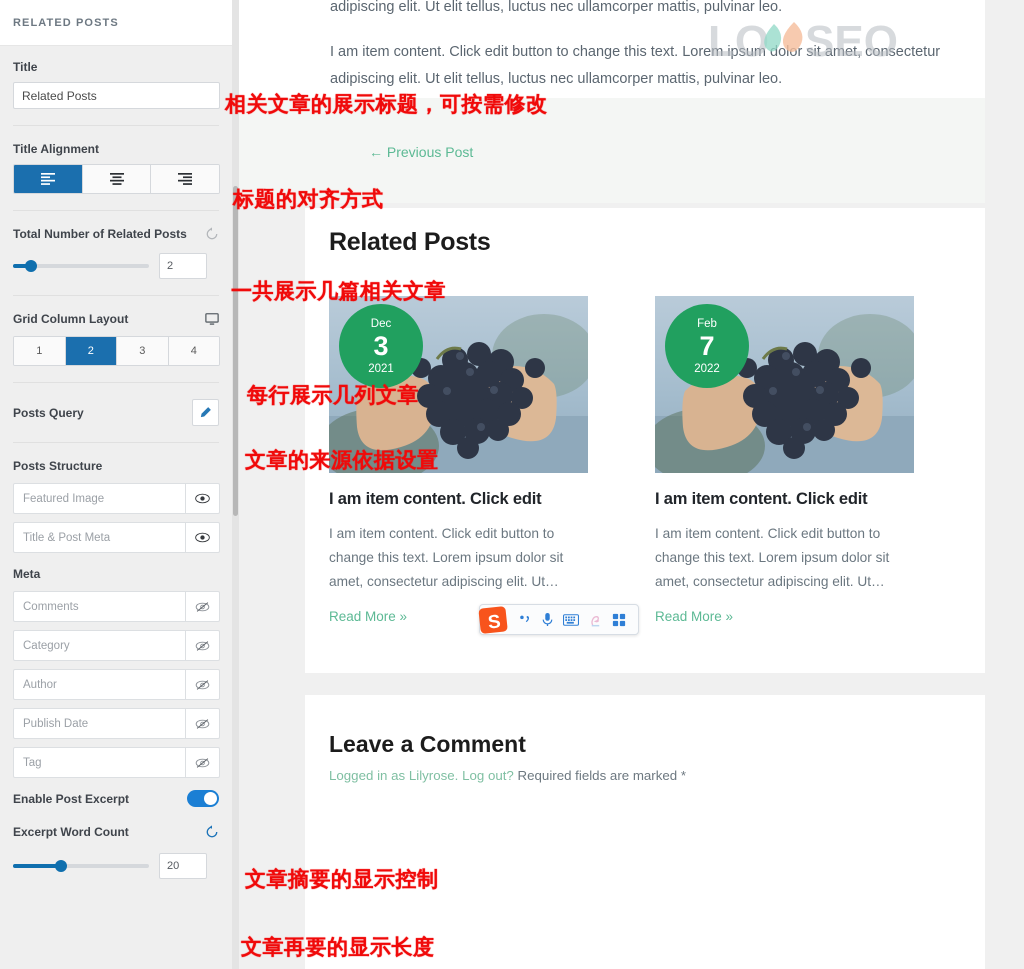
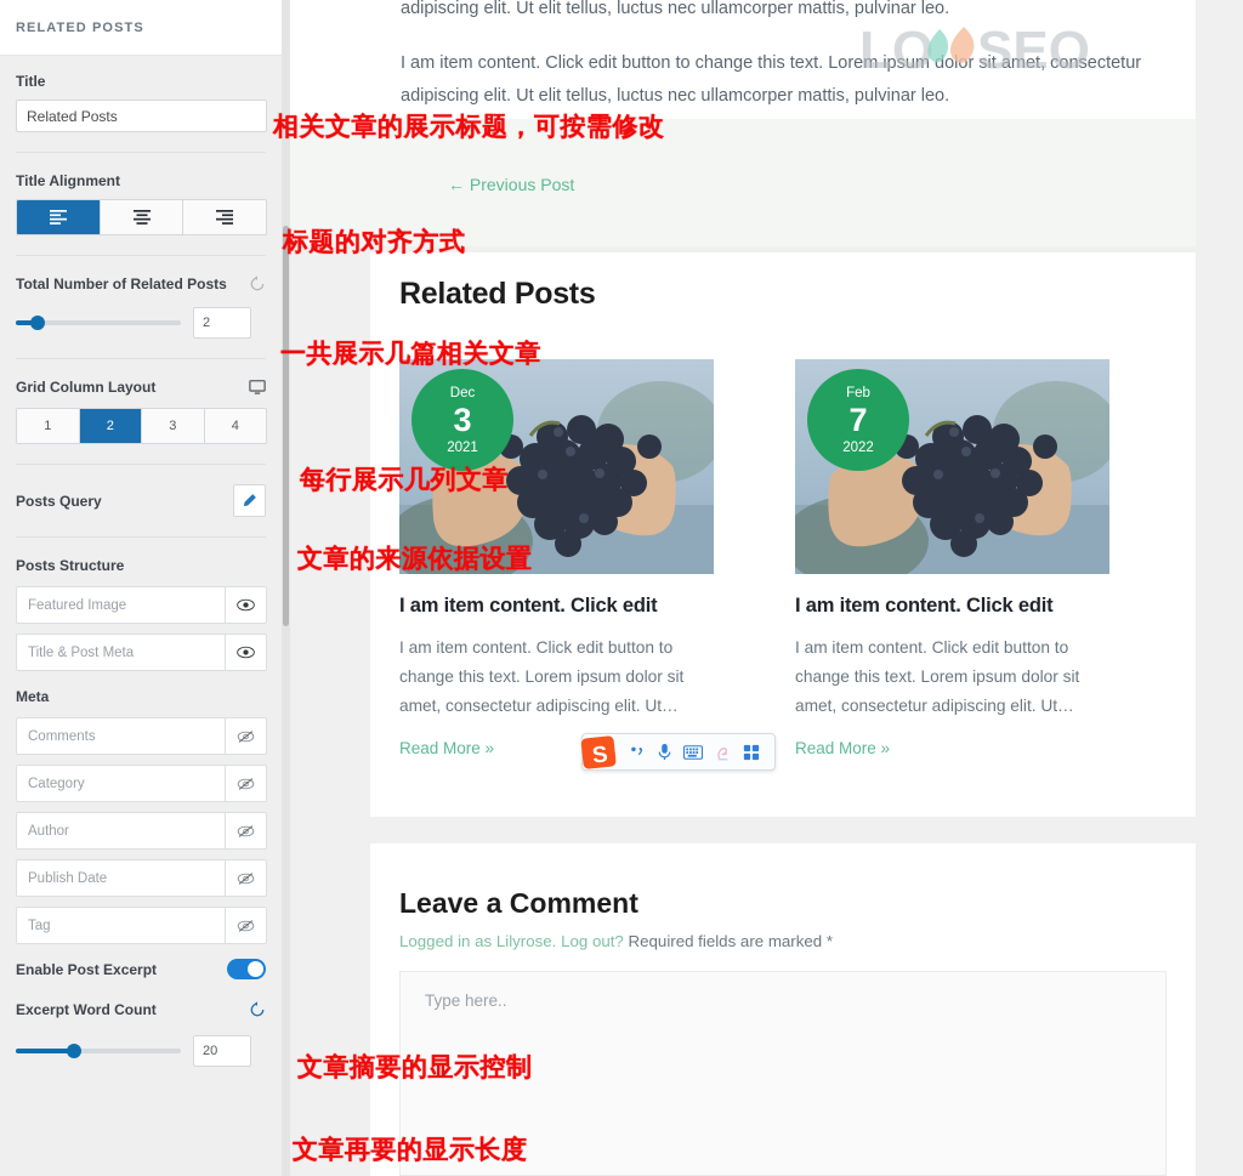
  RELATED POSTS
  Title
  Related Posts
  Title Alignment
  Total Number of Related Posts
  2
  Grid Column Layout
  1
  2
  3
  4
  Posts Query
  Posts Structure
  Featured Image
  Title & Post Meta
  Meta
  Comments
  Category
  Author
  Publish Date
  Tag
  Enable Post Excerpt
  Excerpt Word Count
  20
  adipiscing elit. Ut elit tellus, luctus nec ullamcorper mattis, pulvinar leo.
  I am item content. Click edit button to change this text. Lorem ipsum dolor sit amet, consectetur
  adipiscing elit. Ut elit tellus, luctus nec ullamcorper mattis, pulvinar leo.
  ← Previous Post
  Related Posts
  Dec
  3
  2021
  I am item content. Click edit
  I am item content. Click edit button to change this text. Lorem ipsum dolor sit amet, consectetur adipiscing elit. Ut…
  Read More »
  Feb
  7
  2022
  I am item content. Click edit
  I am item content. Click edit button to change this text. Lorem ipsum dolor sit amet, consectetur adipiscing elit. Ut…
  Read More »
  Leave a Comment
  Logged in as Lilyrose. Log out? Required fields are marked *
+ Type here..
  LO
  SEO
  相关文章的展示标题，可按需修改
  标题的对齐方式
  一共展示几篇相关文章
  每行展示几列文章
  文章的来源依据设置
  文章摘要的显示控制
  文章再要的显示长度
